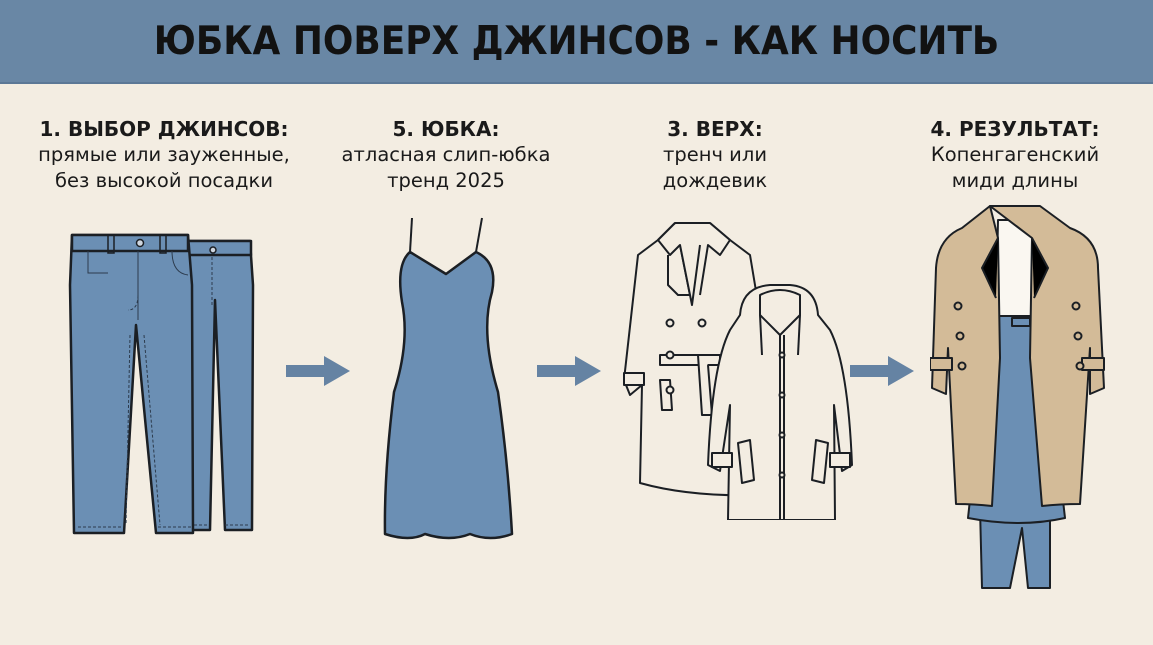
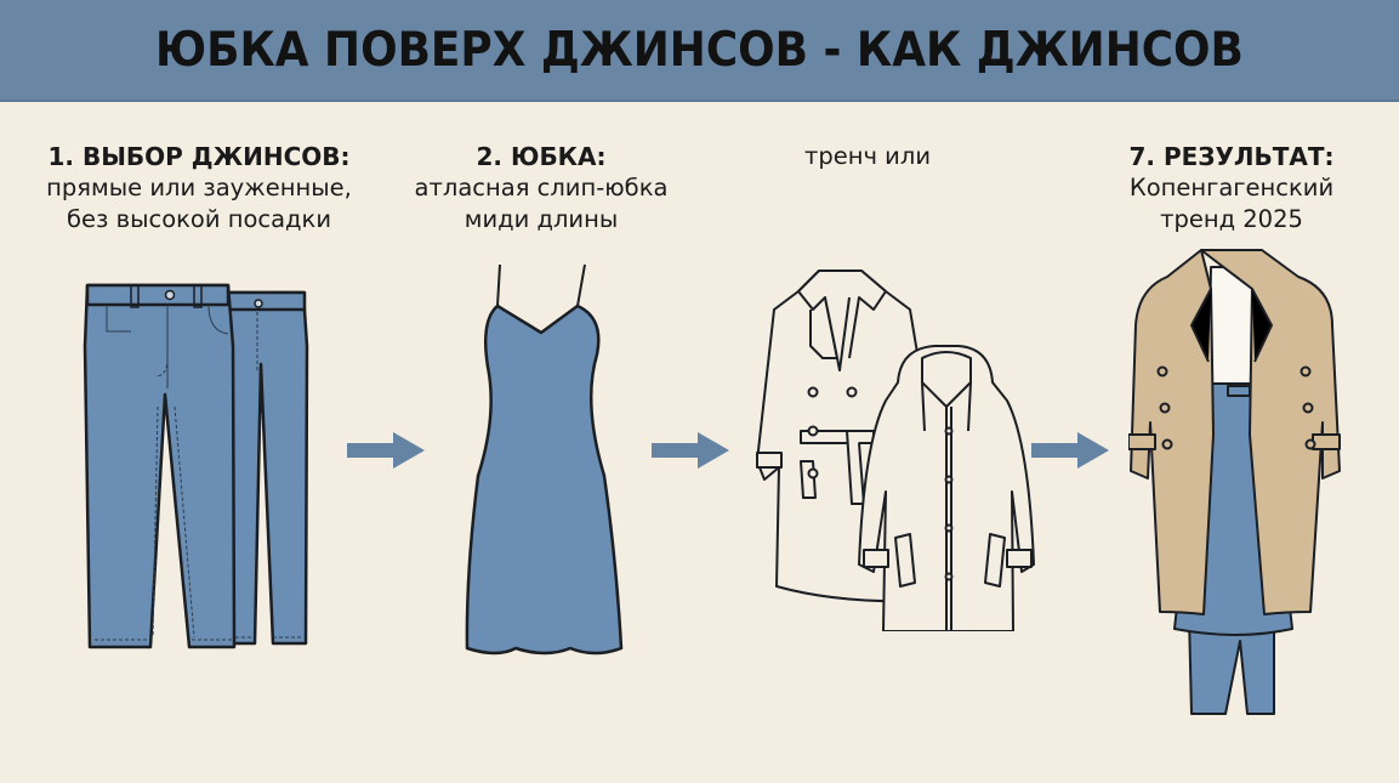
- ЮБКА ПОВЕРХ ДЖИНСОВ - КАК НОСИТЬ
+ ЮБКА ПОВЕРХ ДЖИНСОВ - КАК ДЖИНСОВ
  1. ВЫБОР ДЖИНСОВ:
  прямые или зауженные,
  без высокой посадки
- 5. ЮБКА:
+ 2. ЮБКА:
  атласная слип-юбка
- тренд 2025
+ миди длины
- 3. ВЕРХ:
  тренч или
- дождевик
- 4. РЕЗУЛЬТАТ:
+ 7. РЕЗУЛЬТАТ:
  Копенгагенский
- миди длины
+ тренд 2025
